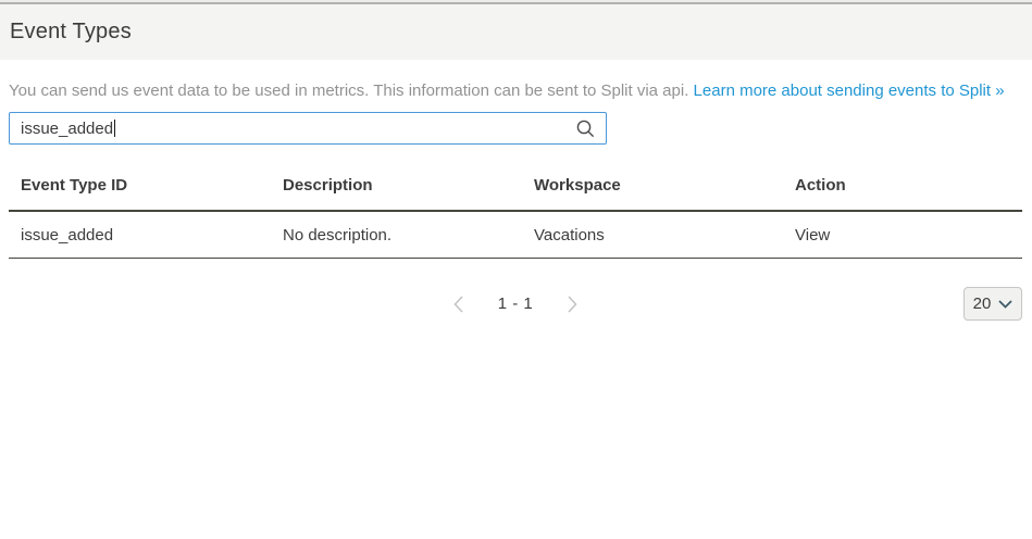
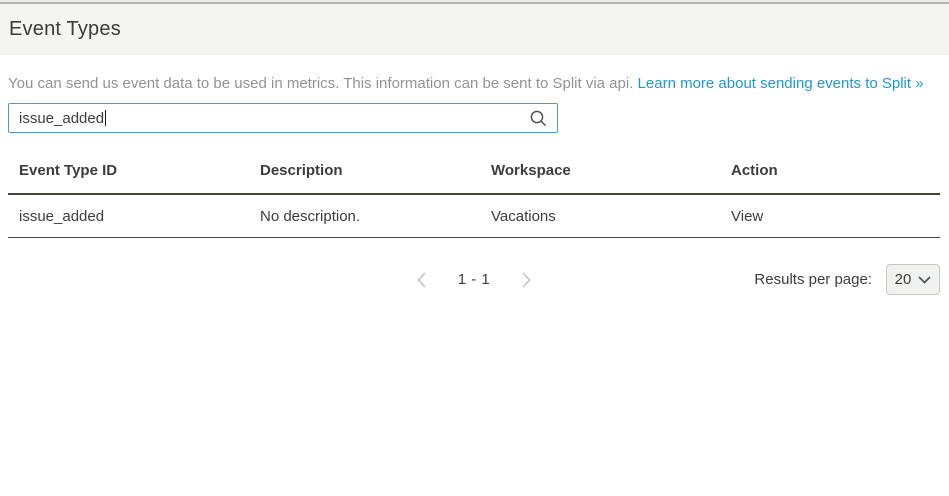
  Event Types
  You can send us event data to be used in metrics. This information can be sent to Split via api. Learn more about sending events to Split »
  issue_added
  Event Type ID	Description	Workspace	Action
  issue_added	No description.	Vacations	View
  1 - 1
+ Results per page:
  20
